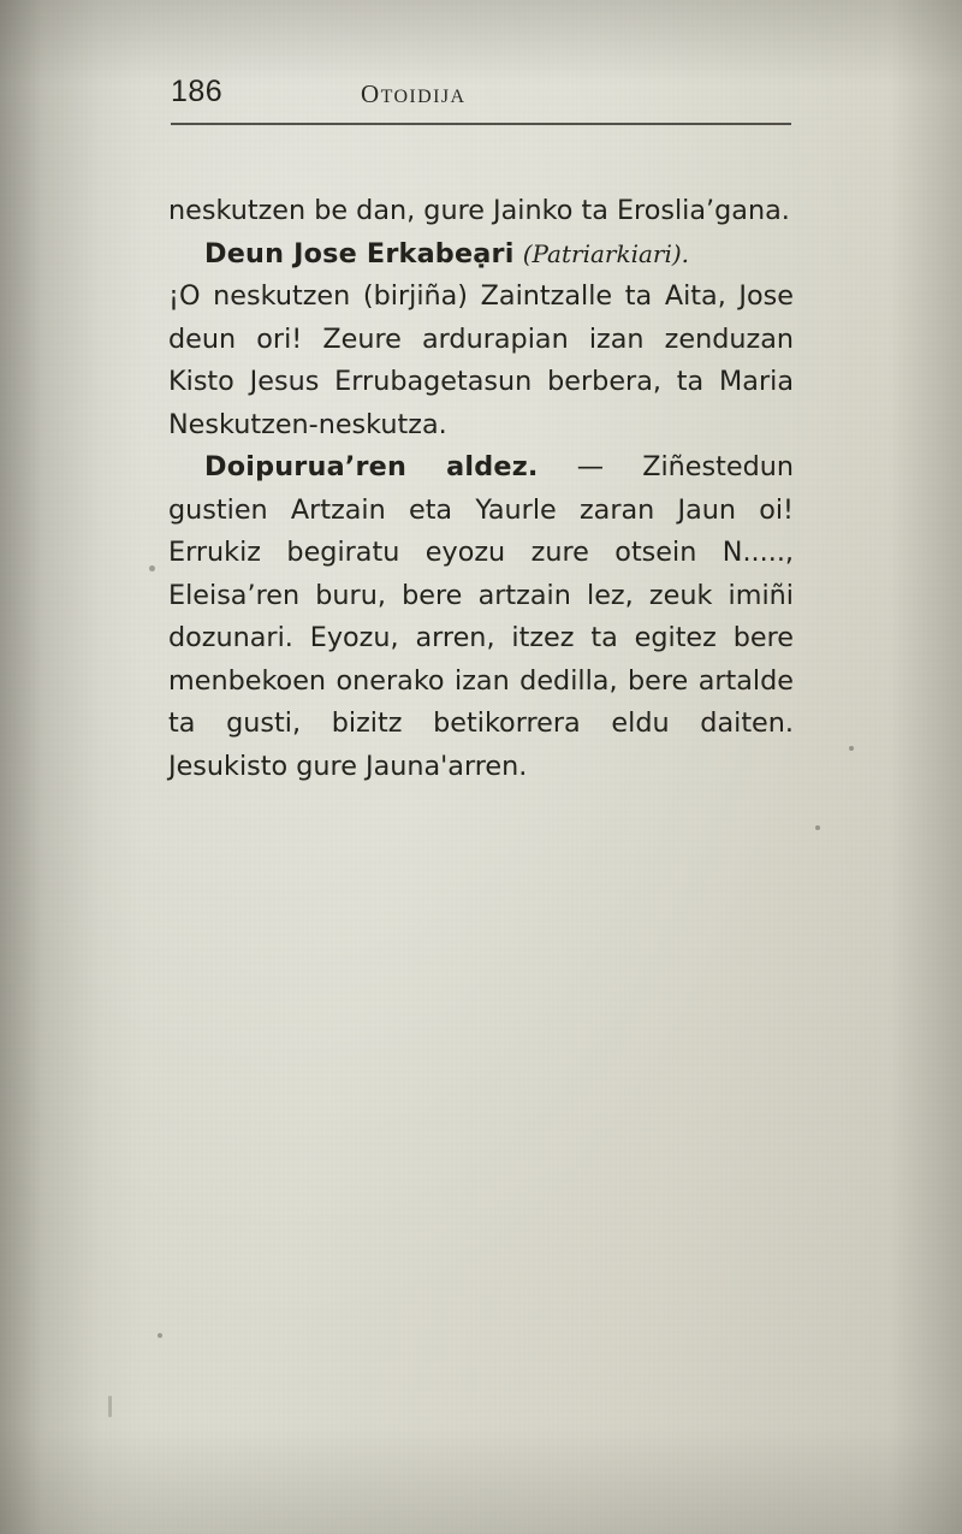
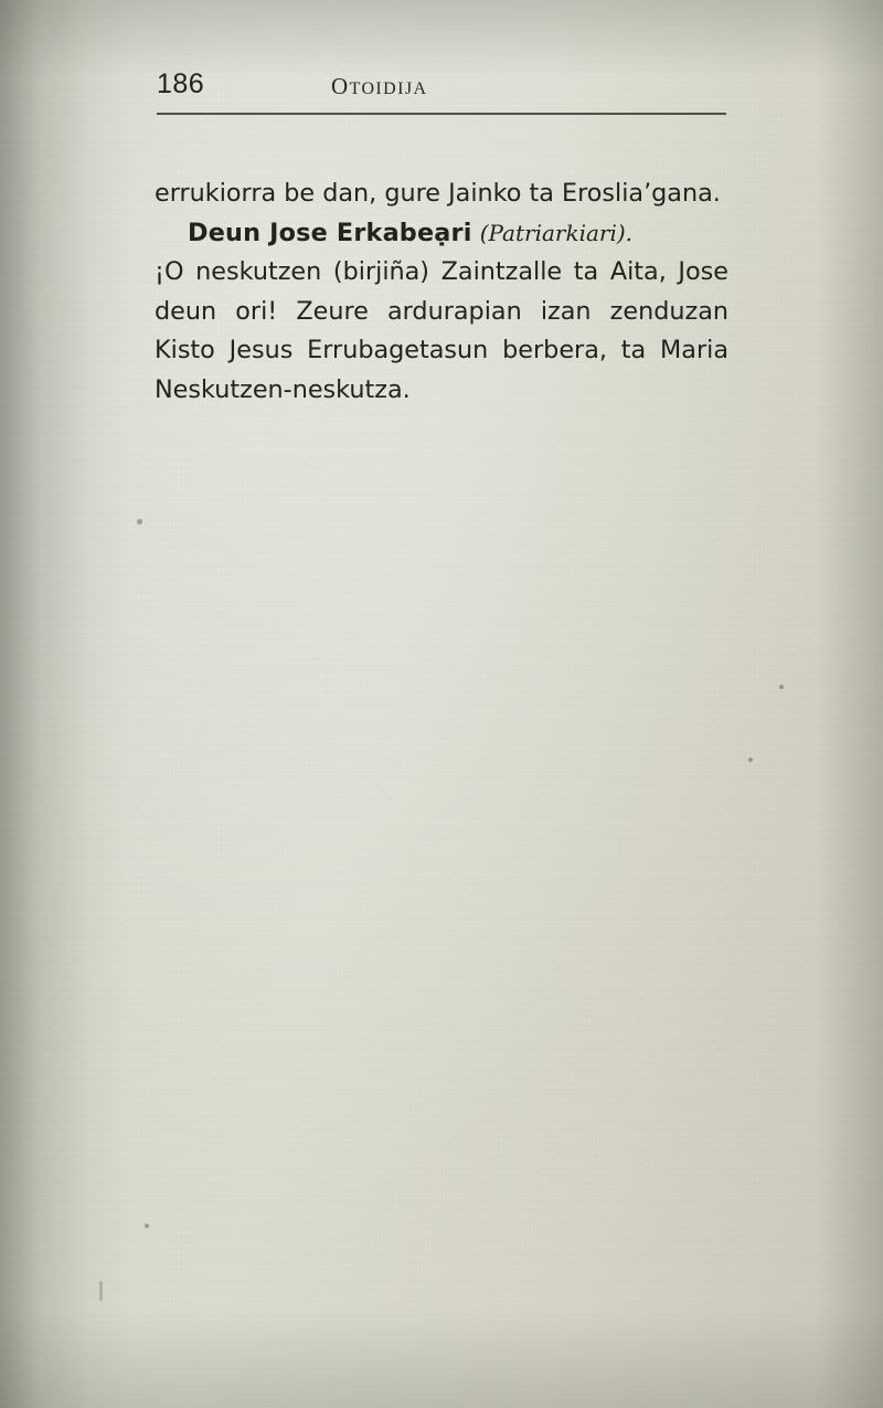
  186
  OTOIDIJA
- neskutzen be dan, gure Jainko ta Eroslia’gana.
+ errukiorra be dan, gure Jainko ta Eroslia’gana.
  Deun Jose Erkabeạri (Patriarkiari).
  ¡O neskutzen (birjiña) Zaintzalle ta Aita, Jose deun ori! Zeure ardurapian izan zenduzan Kisto Jesus Errubagetasun berbera, ta Maria Neskutzen-neskutza.
- Doipurua’ren aldez. — Ziñestedun gustien Artzain eta Yaurle zaran Jaun oi! Errukiz begiratu eyozu zure otsein N....., Eleisa’ren buru, bere artzain lez, zeuk imiñi dozunari. Eyozu, arren, itzez ta egitez bere menbekoen onerako izan dedilla, bere artalde ta gusti, bizitz betikorrera eldu daiten. Jesukisto gure Jauna'arren.
